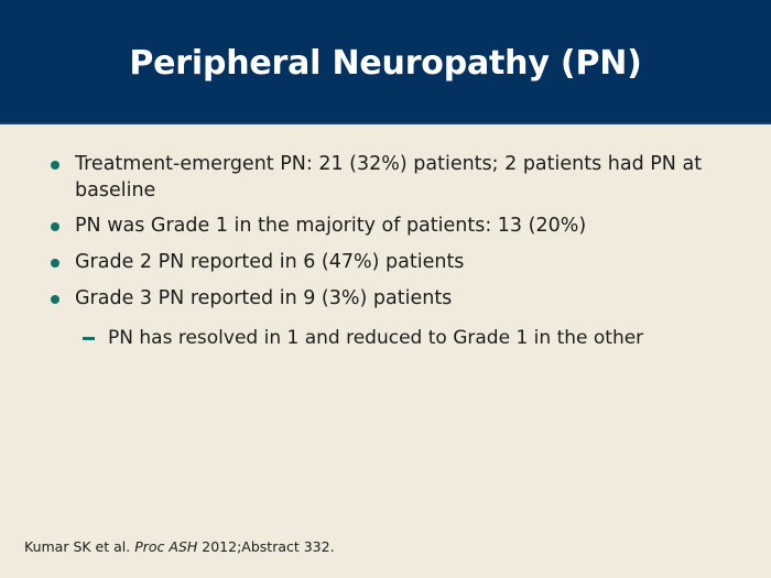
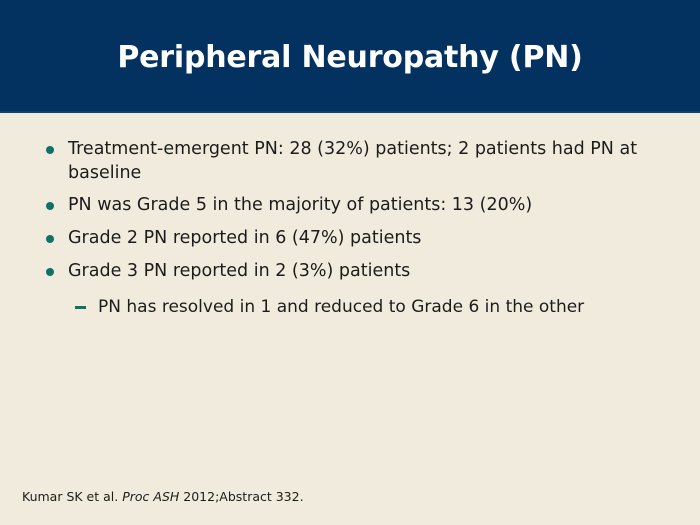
  Peripheral Neuropathy (PN)
- Treatment-emergent PN: 21 (32%) patients; 2 patients had PN at baseline
+ Treatment-emergent PN: 28 (32%) patients; 2 patients had PN at baseline
- PN was Grade 1 in the majority of patients: 13 (20%)
+ PN was Grade 5 in the majority of patients: 13 (20%)
  Grade 2 PN reported in 6 (47%) patients
- Grade 3 PN reported in 9 (3%) patients
+ Grade 3 PN reported in 2 (3%) patients
- PN has resolved in 1 and reduced to Grade 1 in the other
+ PN has resolved in 1 and reduced to Grade 6 in the other
  Kumar SK et al. Proc ASH 2012;Abstract 332.
